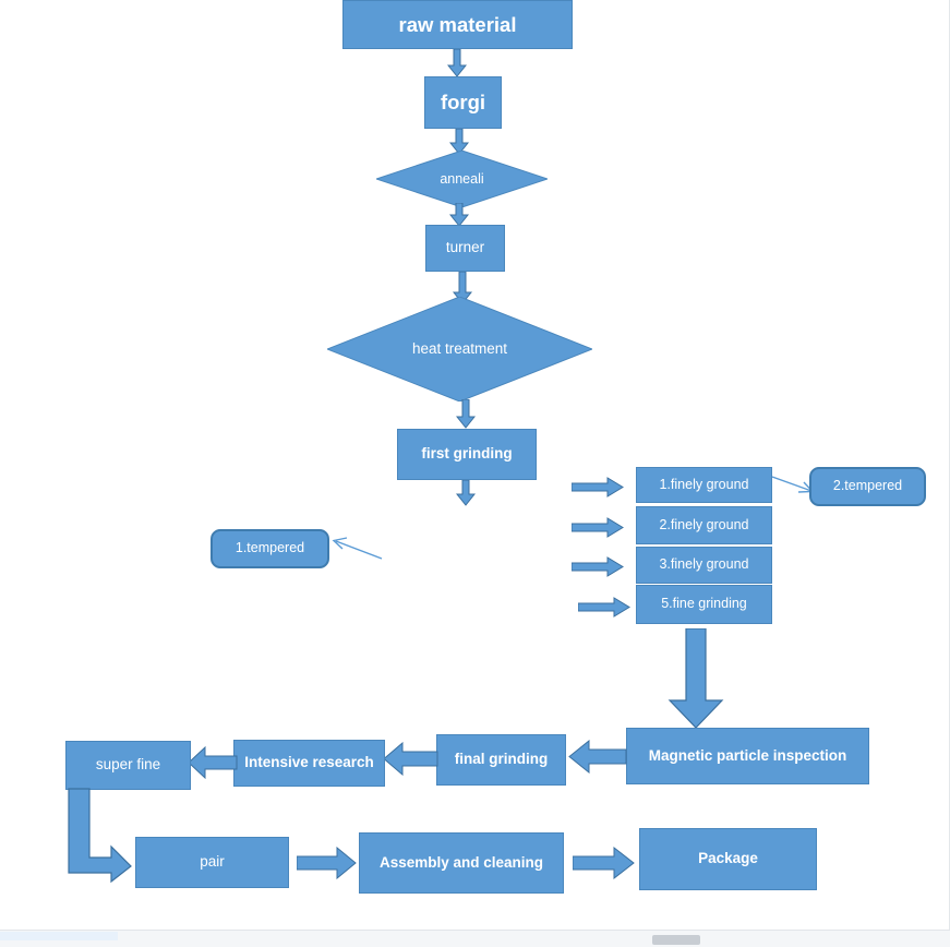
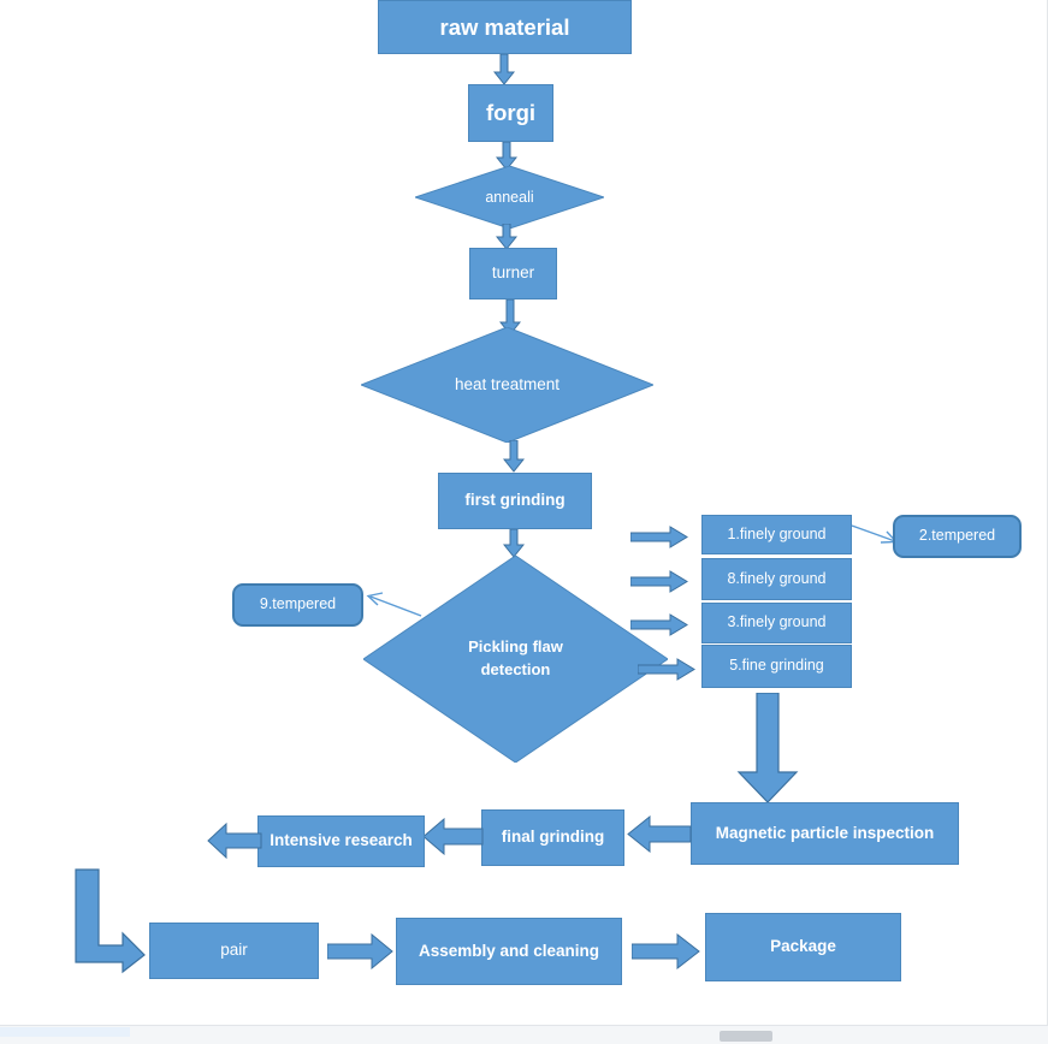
  raw material
  forgi
  anneali
  turner
  heat treatment
  first grinding
+ Pickling flaw
+ detection
- 1.tempered
+ 9.tempered
  1.finely ground
- 2.finely ground
+ 8.finely ground
  3.finely ground
  5.fine grinding
  2.tempered
  Magnetic particle inspection
  final grinding
  Intensive research
- super fine
  pair
  Assembly and cleaning
  Package
